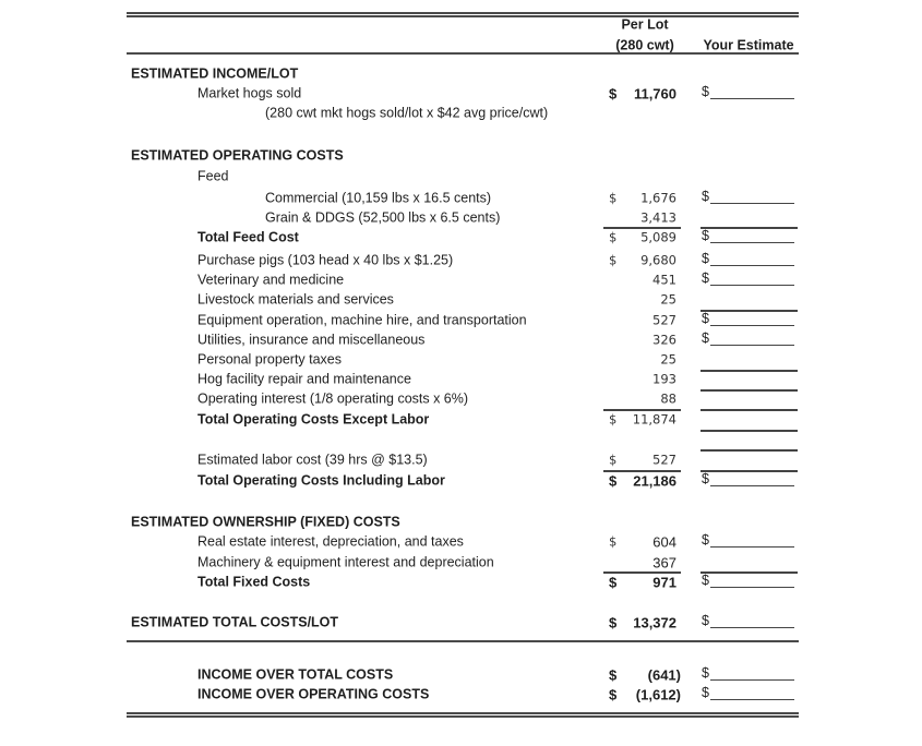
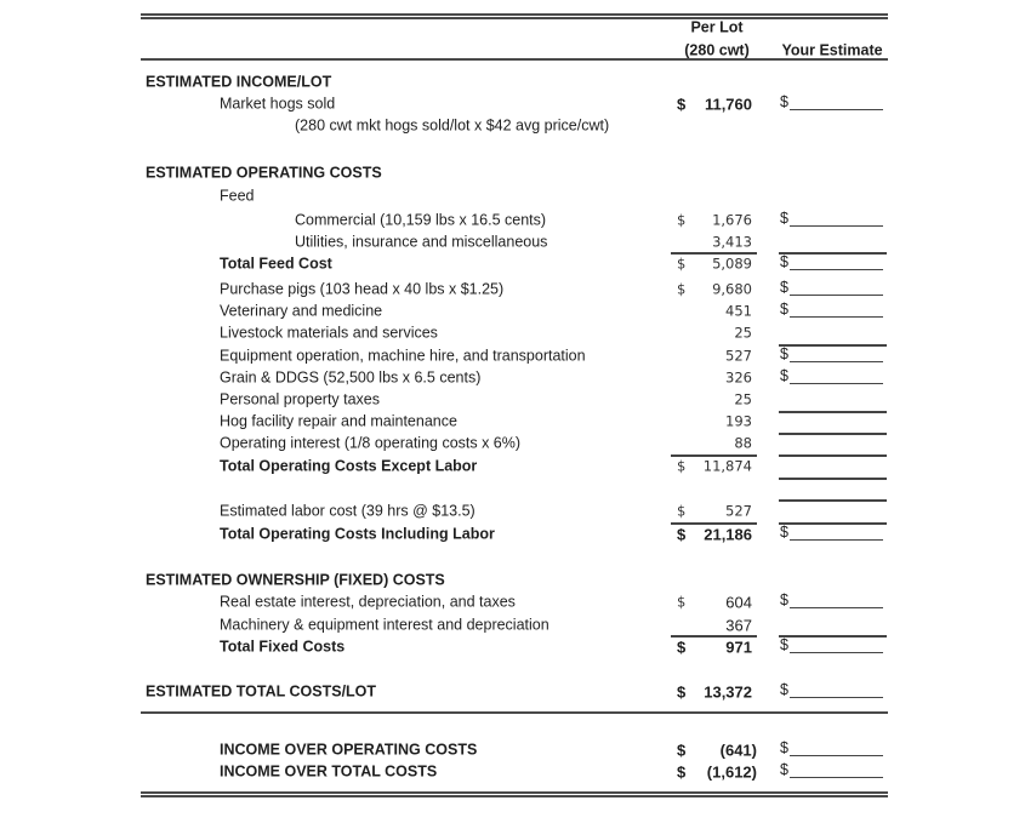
  Per Lot
  (280 cwt)
  Your Estimate
  ESTIMATED INCOME/LOT
  Market hogs sold
  $
  11,760
  $
  (280 cwt mkt hogs sold/lot x $42 avg price/cwt)
  ESTIMATED OPERATING COSTS
  Feed
  Commercial (10,159 lbs x 16.5 cents)
  $
  1,676
  $
- Grain & DDGS (52,500 lbs x 6.5 cents)
+ Utilities, insurance and miscellaneous
  3,413
  Total Feed Cost
  $
  5,089
  $
  Purchase pigs (103 head x 40 lbs x $1.25)
  $
  9,680
  $
  Veterinary and medicine
  451
  $
  Livestock materials and services
  25
  Equipment operation, machine hire, and transportation
  527
  $
- Utilities, insurance and miscellaneous
+ Grain & DDGS (52,500 lbs x 6.5 cents)
  326
  $
  Personal property taxes
  25
  Hog facility repair and maintenance
  193
  Operating interest (1/8 operating costs x 6%)
  88
  Total Operating Costs Except Labor
  $
  11,874
  Estimated labor cost (39 hrs @ $13.5)
  $
  527
  Total Operating Costs Including Labor
  $
  21,186
  $
  ESTIMATED OWNERSHIP (FIXED) COSTS
  Real estate interest, depreciation, and taxes
  $
  604
  $
  Machinery & equipment interest and depreciation
  367
  Total Fixed Costs
  $
  971
  $
  ESTIMATED TOTAL COSTS/LOT
  $
  13,372
  $
- INCOME OVER TOTAL COSTS
+ INCOME OVER OPERATING COSTS
  $
  (641)
  $
- INCOME OVER OPERATING COSTS
+ INCOME OVER TOTAL COSTS
  $
  (1,612)
  $
